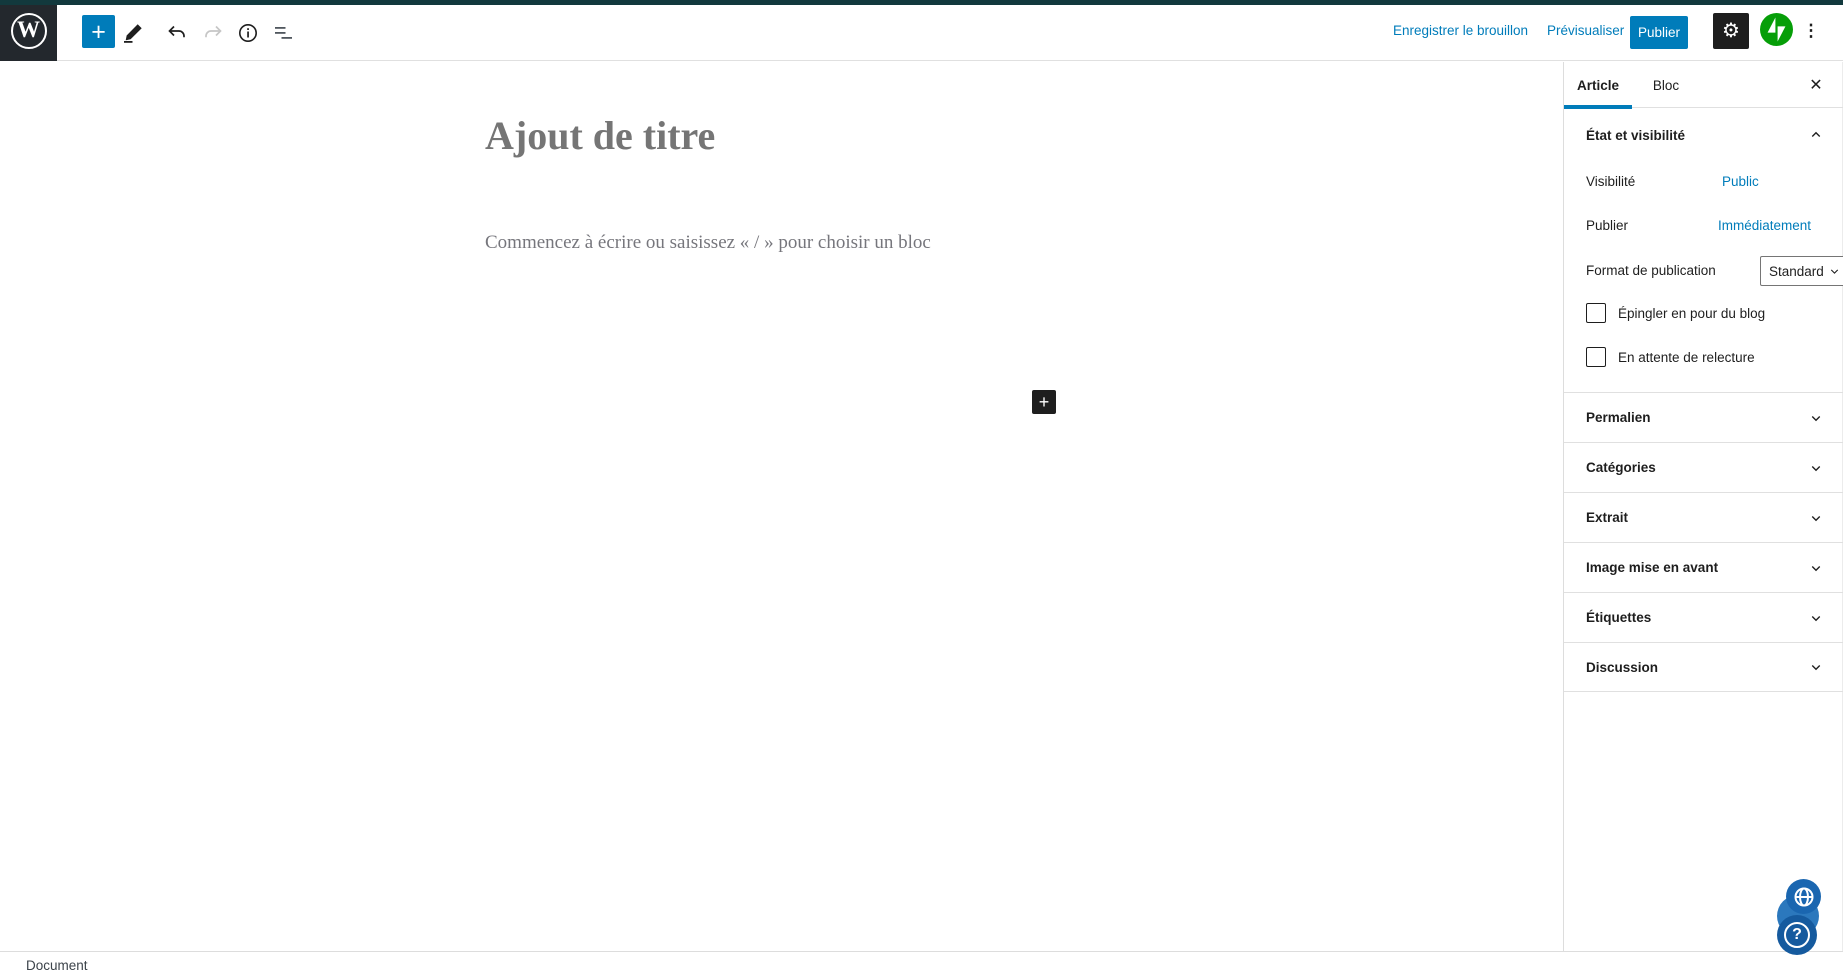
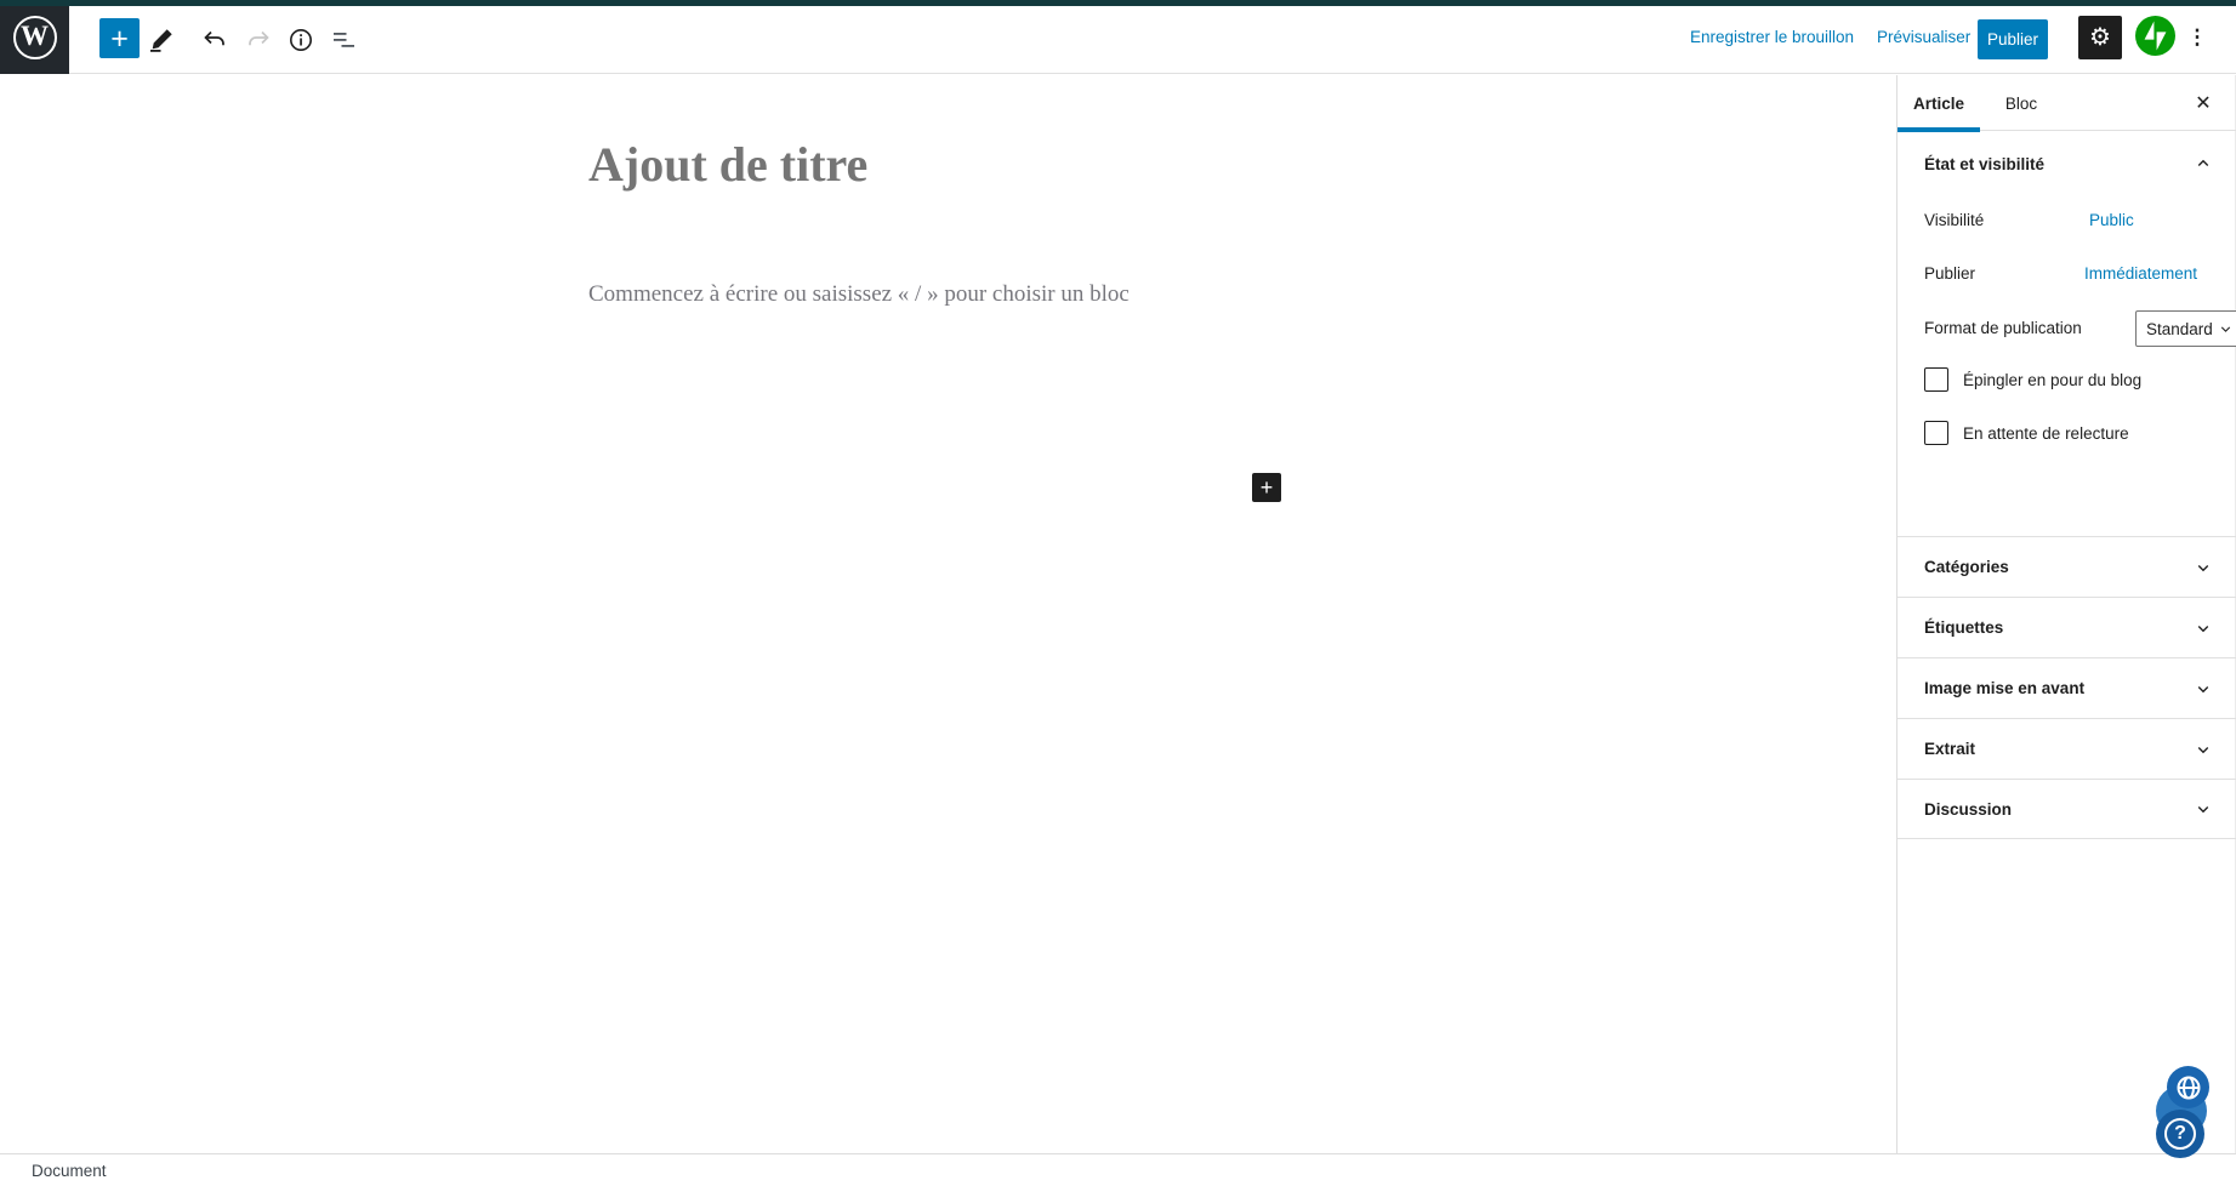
  W
  +
  Enregistrer le brouillon
  Prévisualiser
  Publier
  ⚙
  ⋮
  Ajout de titre
  Commencez à écrire ou saisissez « / » pour choisir un bloc
  +
  Article
  Bloc
  ✕
  État et visibilité
  Visibilité
  Public
  Publier
  Immédiatement
  Format de publication
  Standard
  Épingler en pour du blog
  En attente de relecture
- Permalien
  Catégories
- Extrait
+ Étiquettes
  Image mise en avant
- Étiquettes
+ Extrait
  Discussion
  Document
  ?
